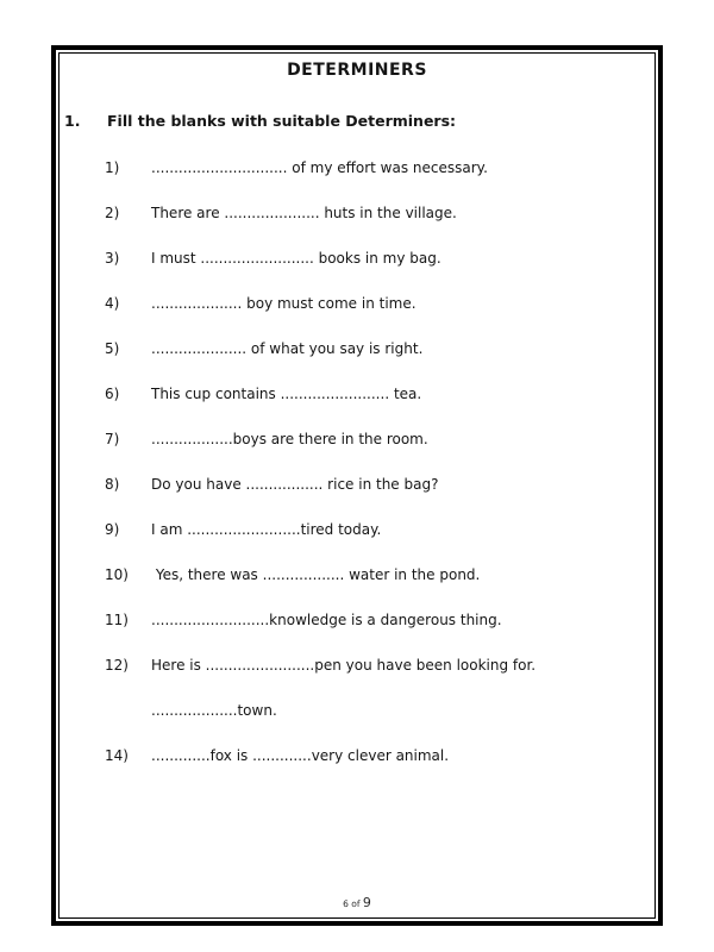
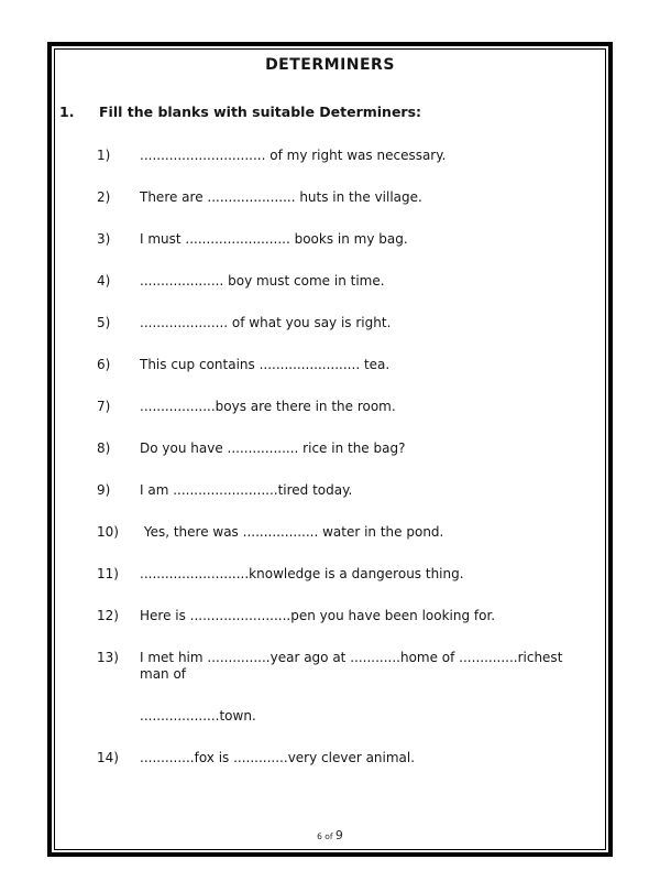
  DETERMINERS
  1.
  Fill the blanks with suitable Determiners:
  1)
- .............................. of my effort was necessary.
+ .............................. of my right was necessary.
  2)
  There are ..................... huts in the village.
  3)
  I must ......................... books in my bag.
  4)
  .................... boy must come in time.
  5)
  ..................... of what you say is right.
  6)
  This cup contains ........................ tea.
  7)
  ..................boys are there in the room.
  8)
  Do you have ................. rice in the bag?
  9)
  I am .........................tired today.
  10)
  Yes, there was .................. water in the pond.
  11)
  ..........................knowledge is a dangerous thing.
  12)
  Here is ........................pen you have been looking for.
+ 13)
+ I met him ...............year ago at ............home of ..............richest
+ man of
  ...................town.
  14)
  .............fox is .............very clever animal.
  6 of 9
